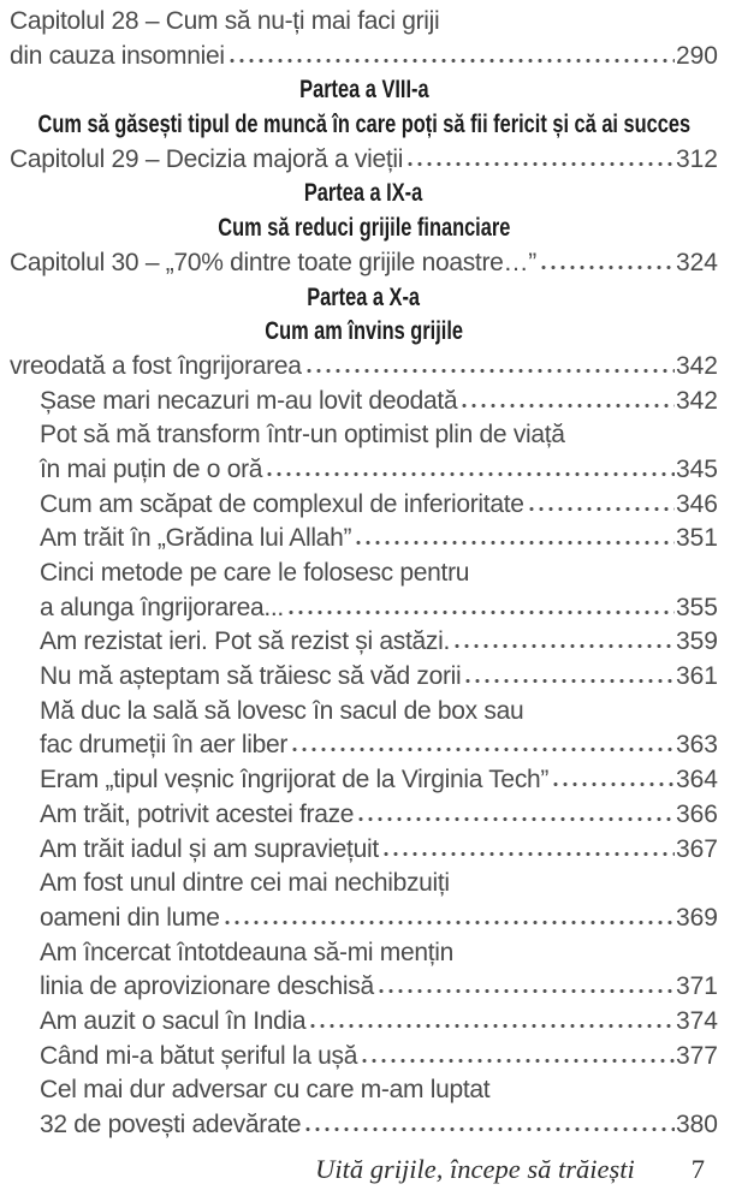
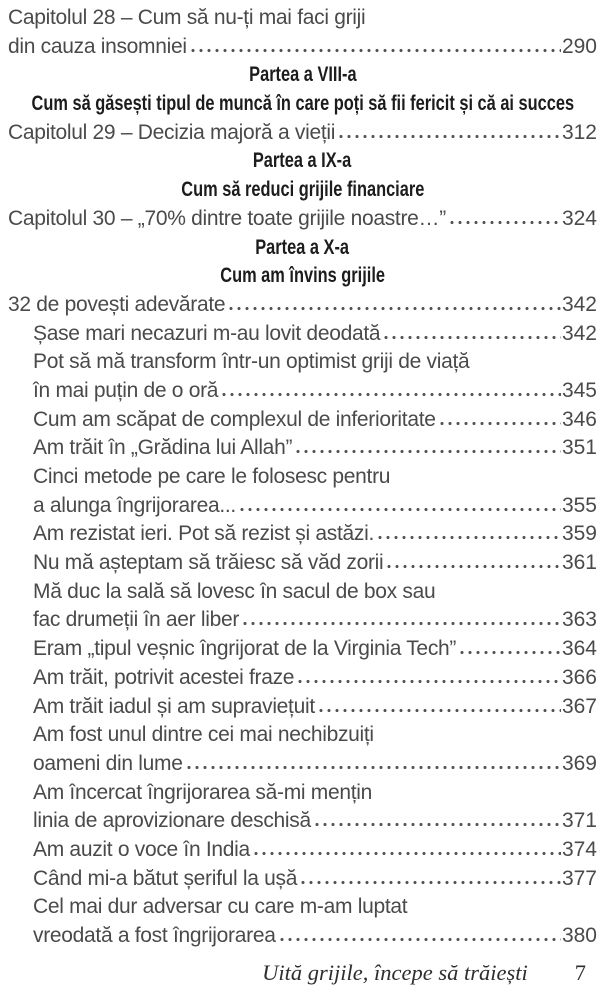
  Capitolul 28 – Cum să nu-ți mai faci griji
  din cauza insomniei
  290
  Partea a VIII-a
  Cum să găsești tipul de muncă în care poți să fii fericit și că ai succes
  Capitolul 29 – Decizia majoră a vieții
  312
  Partea a IX-a
  Cum să reduci grijile financiare
  Capitolul 30 – „70% dintre toate grijile noastre…”
  324
  Partea a X-a
  Cum am învins grijile
- vreodată a fost îngrijorarea
+ 32 de povești adevărate
  342
  Șase mari necazuri m-au lovit deodată
  342
- Pot să mă transform într-un optimist plin de viață
+ Pot să mă transform într-un optimist griji de viață
  în mai puțin de o oră
  345
  Cum am scăpat de complexul de inferioritate
  346
  Am trăit în „Grădina lui Allah”
  351
  Cinci metode pe care le folosesc pentru
  a alunga îngrijorarea...
  355
  Am rezistat ieri. Pot să rezist și astăzi.
  359
  Nu mă așteptam să trăiesc să văd zorii
  361
  Mă duc la sală să lovesc în sacul de box sau
  fac drumeții în aer liber
  363
  Eram „tipul veșnic îngrijorat de la Virginia Tech”
  364
  Am trăit, potrivit acestei fraze
  366
  Am trăit iadul și am supraviețuit
  367
  Am fost unul dintre cei mai nechibzuiți
  oameni din lume
  369
- Am încercat întotdeauna să-mi mențin
+ Am încercat îngrijorarea să-mi mențin
  linia de aprovizionare deschisă
  371
- Am auzit o sacul în India
+ Am auzit o voce în India
  374
  Când mi-a bătut șeriful la ușă
  377
  Cel mai dur adversar cu care m-am luptat
- 32 de povești adevărate
+ vreodată a fost îngrijorarea
  380
  Uită grijile, începe să trăiești
  7
